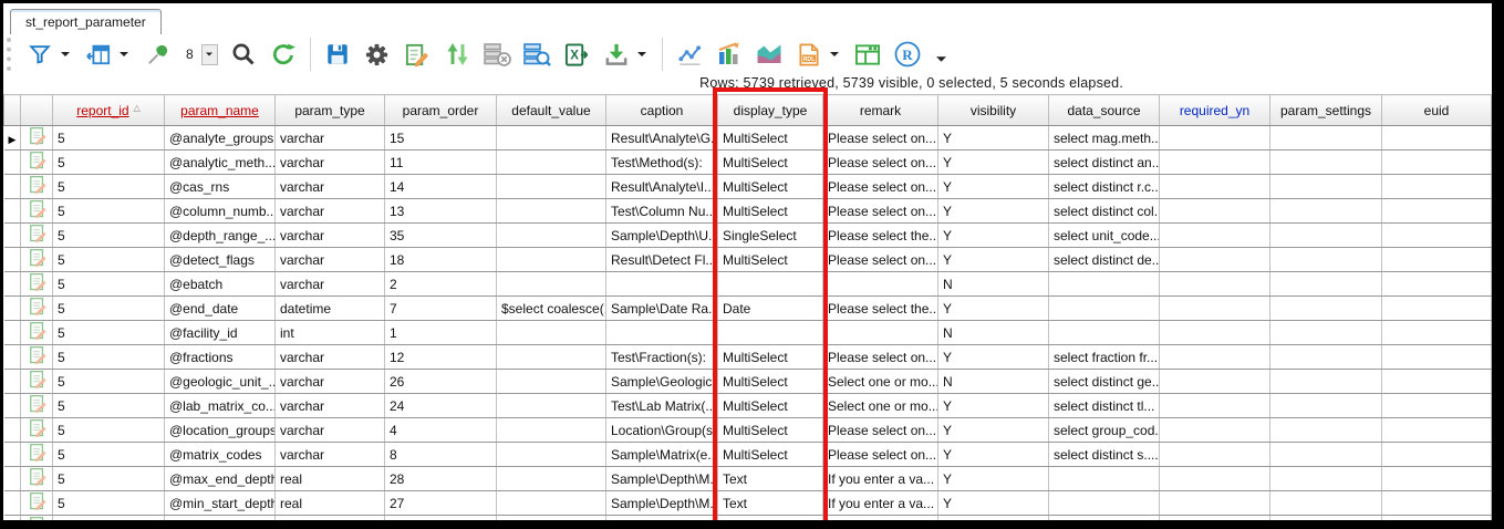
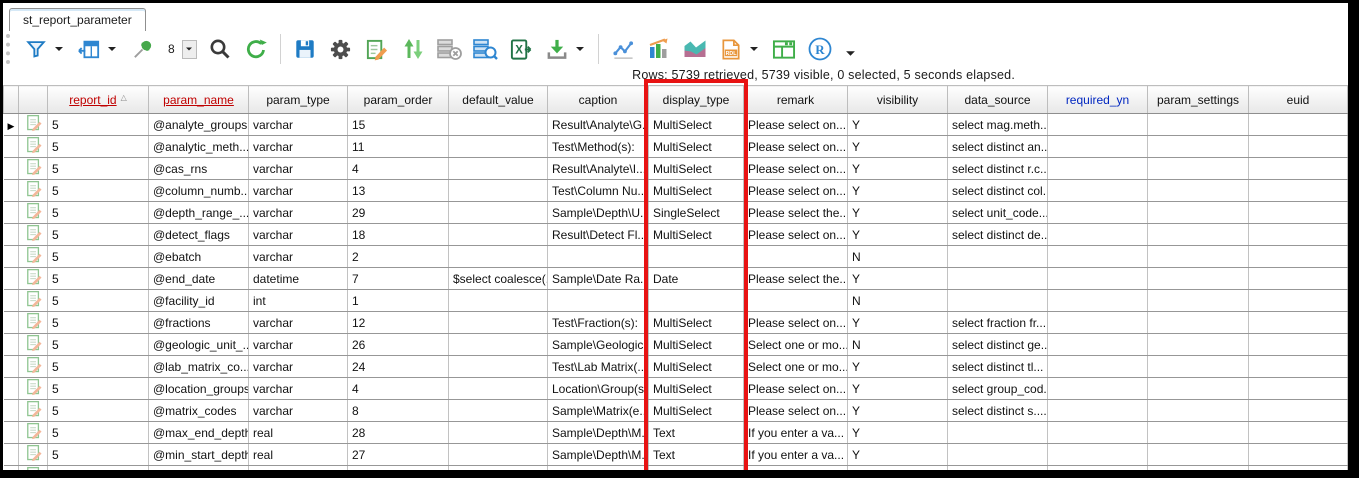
  st_report_parameter
  8
  X
  R
  Rows: 5739 retrieved, 5739 visible, 0 selected, 5 seconds elapsed.
  		report_id △	param_name	param_type	param_order	default_value	caption	display_type	remark	visibility	data_source	required_yn	param_settings	euid
  ▶		5	@analyte_groups	varchar	15		Result\Analyte\G..	MultiSelect	Please select on...	Y	select mag.meth..
  		5	@analytic_meth...	varchar	11		Test\Method(s):	MultiSelect	Please select on...	Y	select distinct an..
- 		5	@cas_rns	varchar	14		Result\Analyte\I...	MultiSelect	Please select on...	Y	select distinct r.c..
+ 		5	@cas_rns	varchar	4		Result\Analyte\I...	MultiSelect	Please select on...	Y	select distinct r.c..
  		5	@column_numb..	varchar	13		Test\Column Nu...	MultiSelect	Please select on...	Y	select distinct col.
- 		5	@depth_range_...	varchar	35		Sample\Depth\U..	SingleSelect	Please select the..	Y	select unit_code..
+ 		5	@depth_range_...	varchar	29		Sample\Depth\U..	SingleSelect	Please select the..	Y	select unit_code..
  		5	@detect_flags	varchar	18		Result\Detect Fl...	MultiSelect	Please select on...	Y	select distinct de..
  		5	@ebatch	varchar	2					N
  		5	@end_date	datetime	7	$select coalesce(	Sample\Date Ra..	Date	Please select the..	Y
  		5	@facility_id	int	1					N
  		5	@fractions	varchar	12		Test\Fraction(s):	MultiSelect	Please select on...	Y	select fraction fr...
  		5	@geologic_unit_..	varchar	26		Sample\Geologic.	MultiSelect	Select one or mo..	N	select distinct ge..
  		5	@lab_matrix_co..	varchar	24		Test\Lab Matrix(...	MultiSelect	Select one or mo..	Y	select distinct tl...
  		5	@location_groups	varchar	4		Location\Group(s)	MultiSelect	Please select on...	Y	select group_cod.
  		5	@matrix_codes	varchar	8		Sample\Matrix(e...	MultiSelect	Please select on...	Y	select distinct s....
  		5	@max_end_depth	real	28		Sample\Depth\M..	Text	If you enter a va...	Y
  		5	@min_start_depth	real	27		Sample\Depth\M..	Text	If you enter a va...	Y
